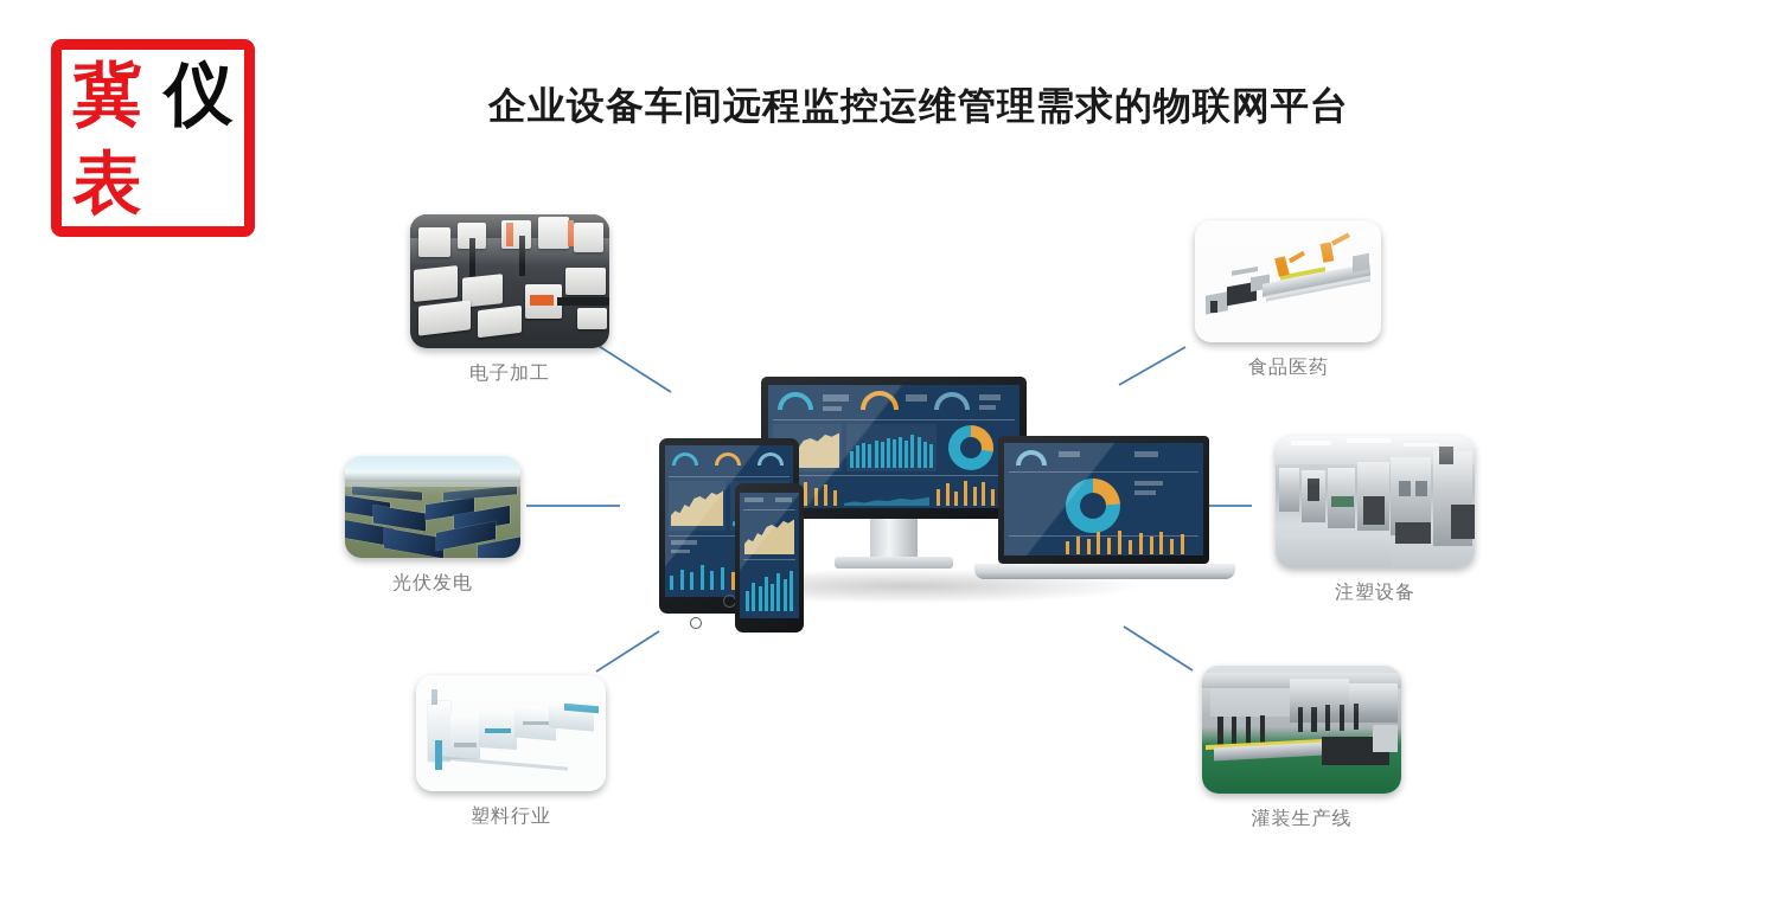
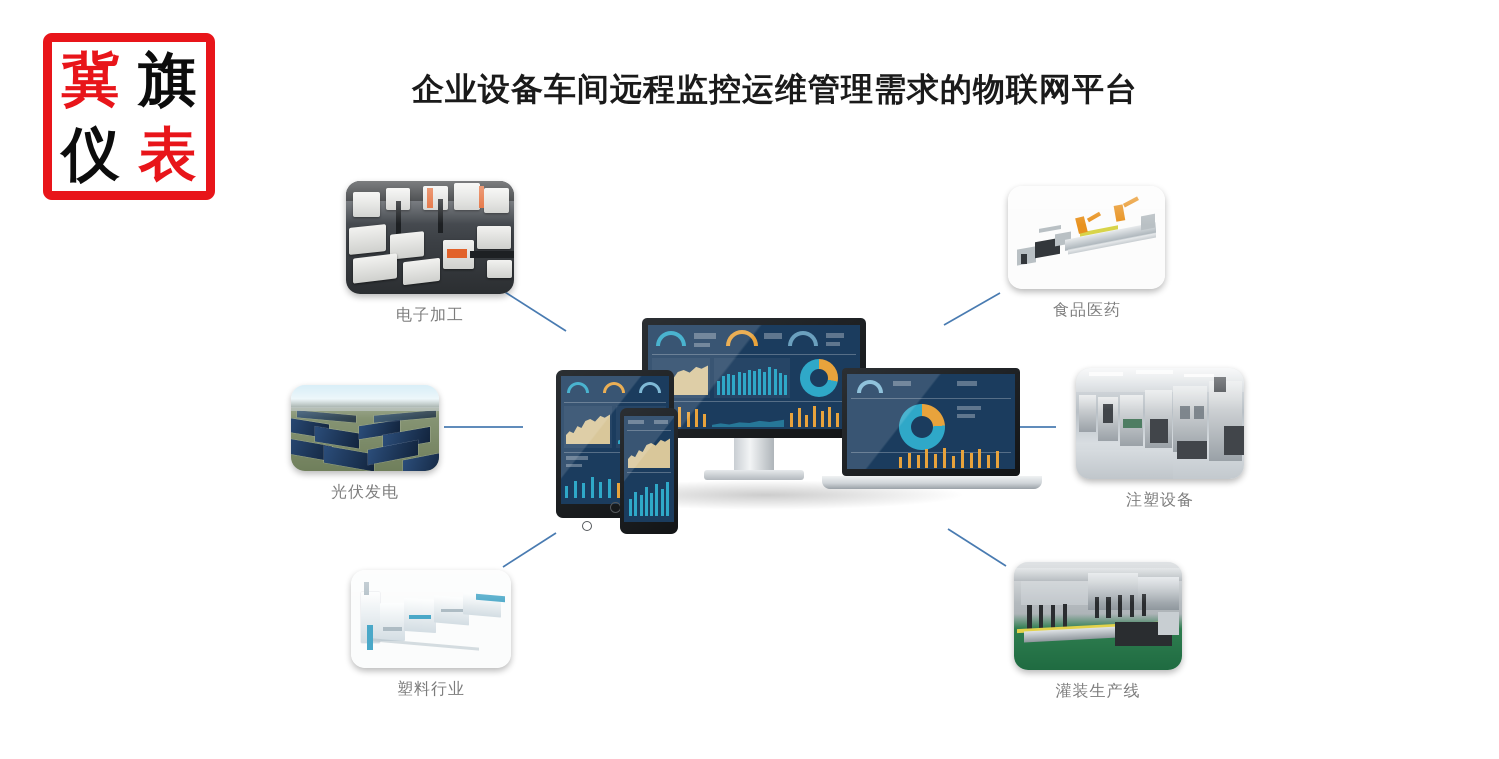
  冀
+ 旗
  仪
  表
  企业设备车间远程监控运维管理需求的物联网平台
  电子加工
  光伏发电
  塑料行业
  食品医药
  注塑设备
  灌装生产线
